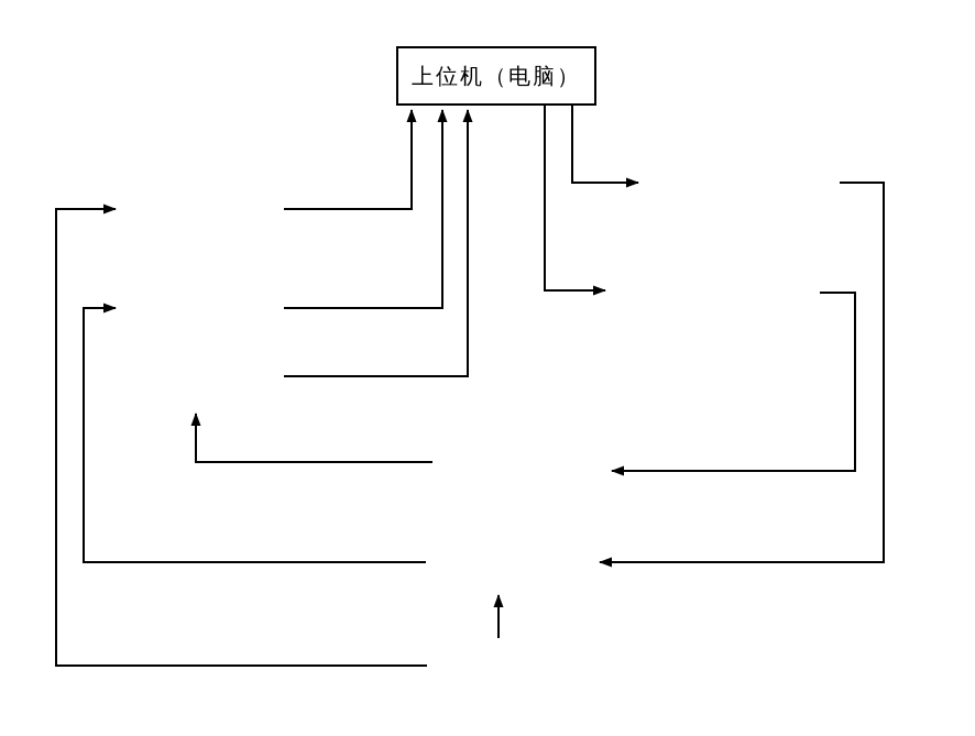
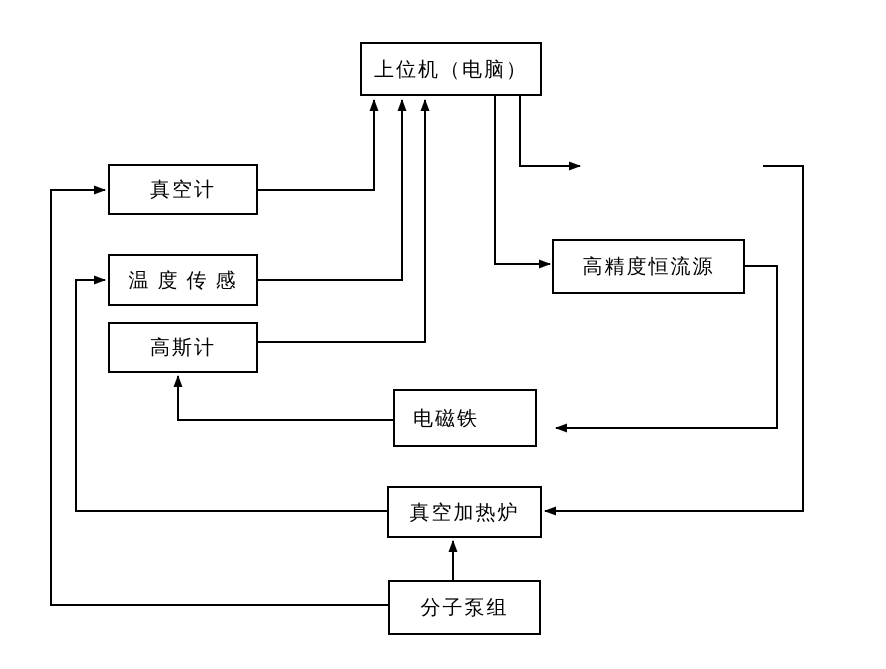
  上位机（电脑）
+ 真空计
+ 温 度 传 感
+ 高斯计
+ 高精度恒流源
+ 电磁铁
+ 真空加热炉
+ 分子泵组
